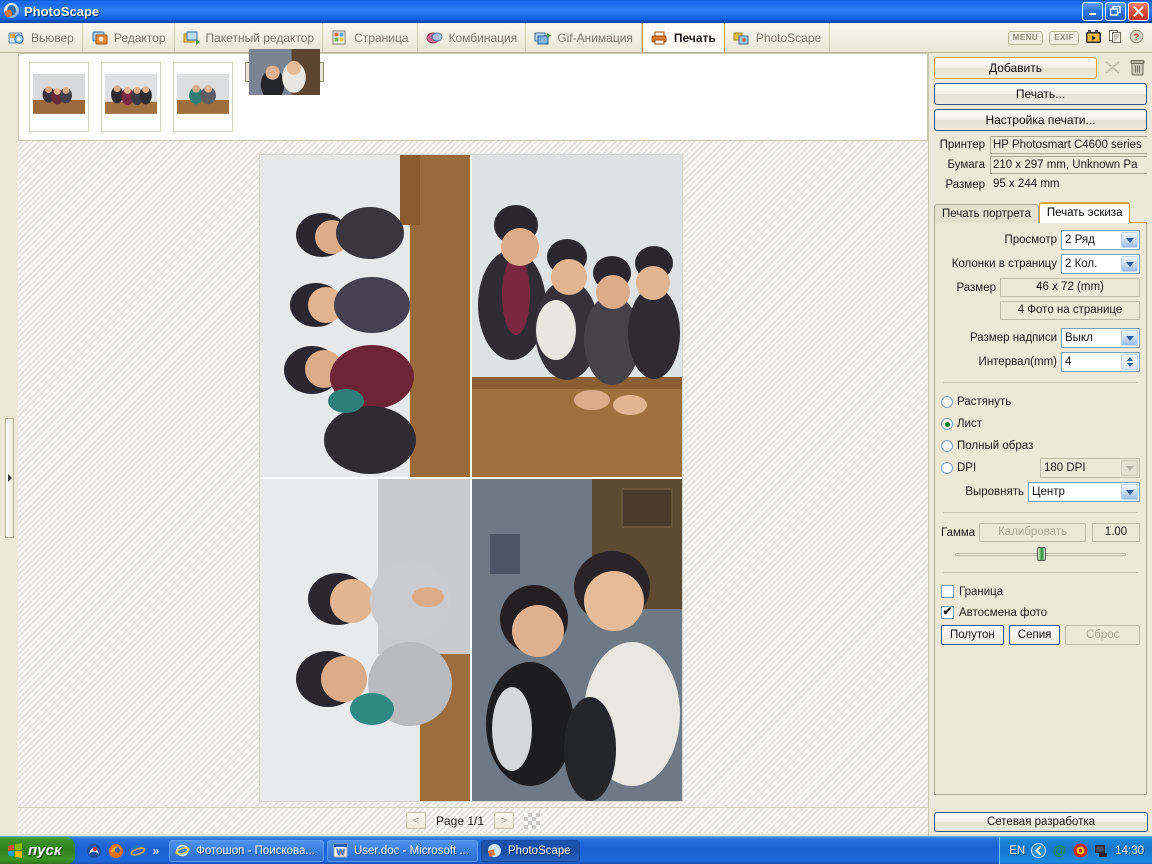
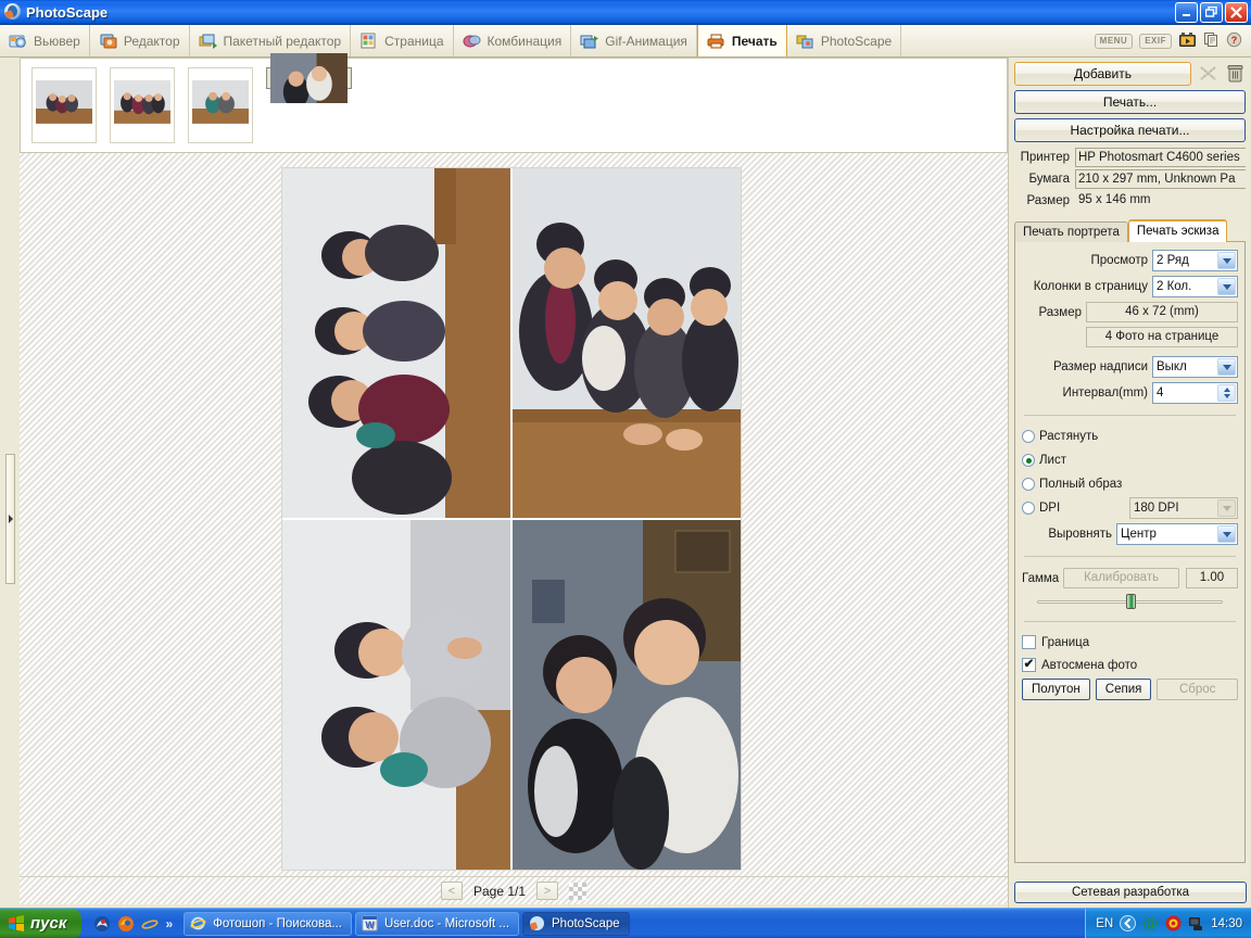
  PhotoScape
  Вьювер
  Редактор
  Пакетный редактор
  Страница
  Комбинация
  Gif-Анимация
  Печать
  PhotoScape
  MENU
  EXIF
  ?
  <
  Page 1/1
  >
  Добавить
  Печать...
  Настройка печати...
  Принтер
  HP Photosmart C4600 series
  Бумага
  210 x 297 mm, Unknown Pa
  Размер
- 95 x 244 mm
+ 95 x 146 mm
  Печать портрета
  Печать эскиза
  Просмотр
  2 Ряд
  Колонки в страницу
  2 Кол.
  Размер
  46 x 72 (mm)
  4 Фото на странице
  Размер надписи
  Выкл
  Интервал(mm)
  4
  Растянуть
  Лист
  Полный образ
  DPI
  180 DPI
  Выровнять
  Центр
  Гамма
  Калибровать
  1.00
  Граница
  ✔
  Автосмена фото
  Полутон
  Сепия
  Сброс
  Сетевая разработка
  пуск
  »
  Фотошоп - Поискова...
  W
  User.doc - Microsoft ...
  PhotoScape
  EN
  @
  14:30
